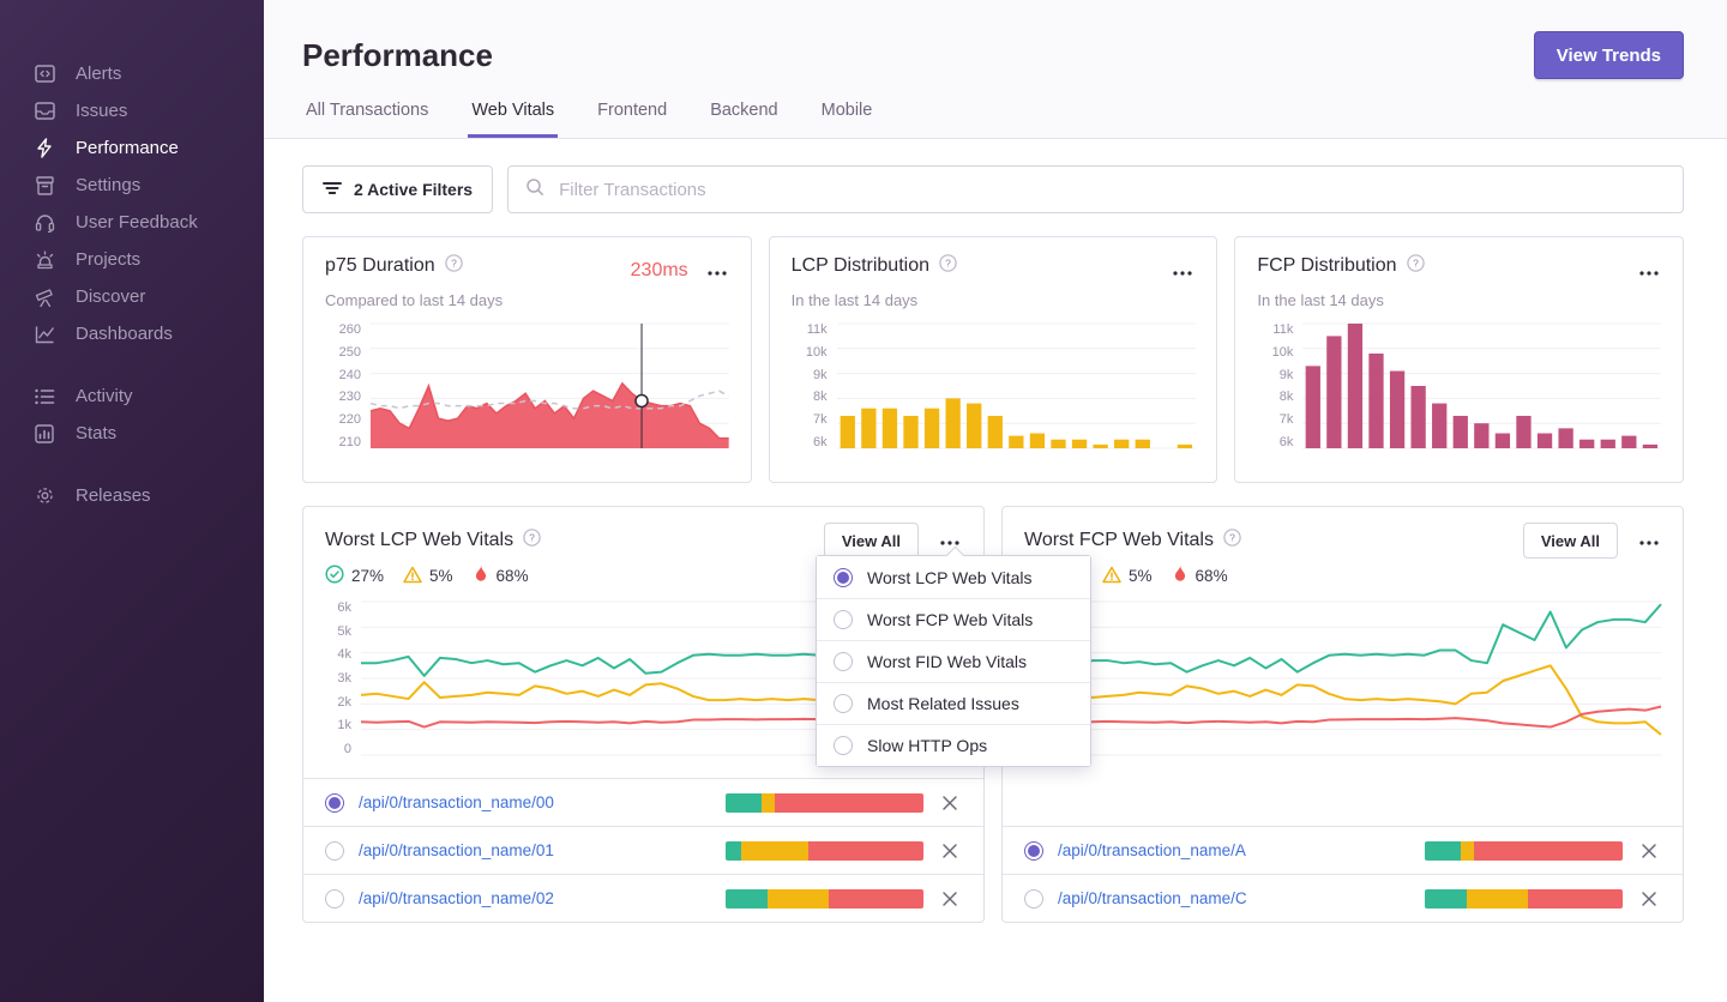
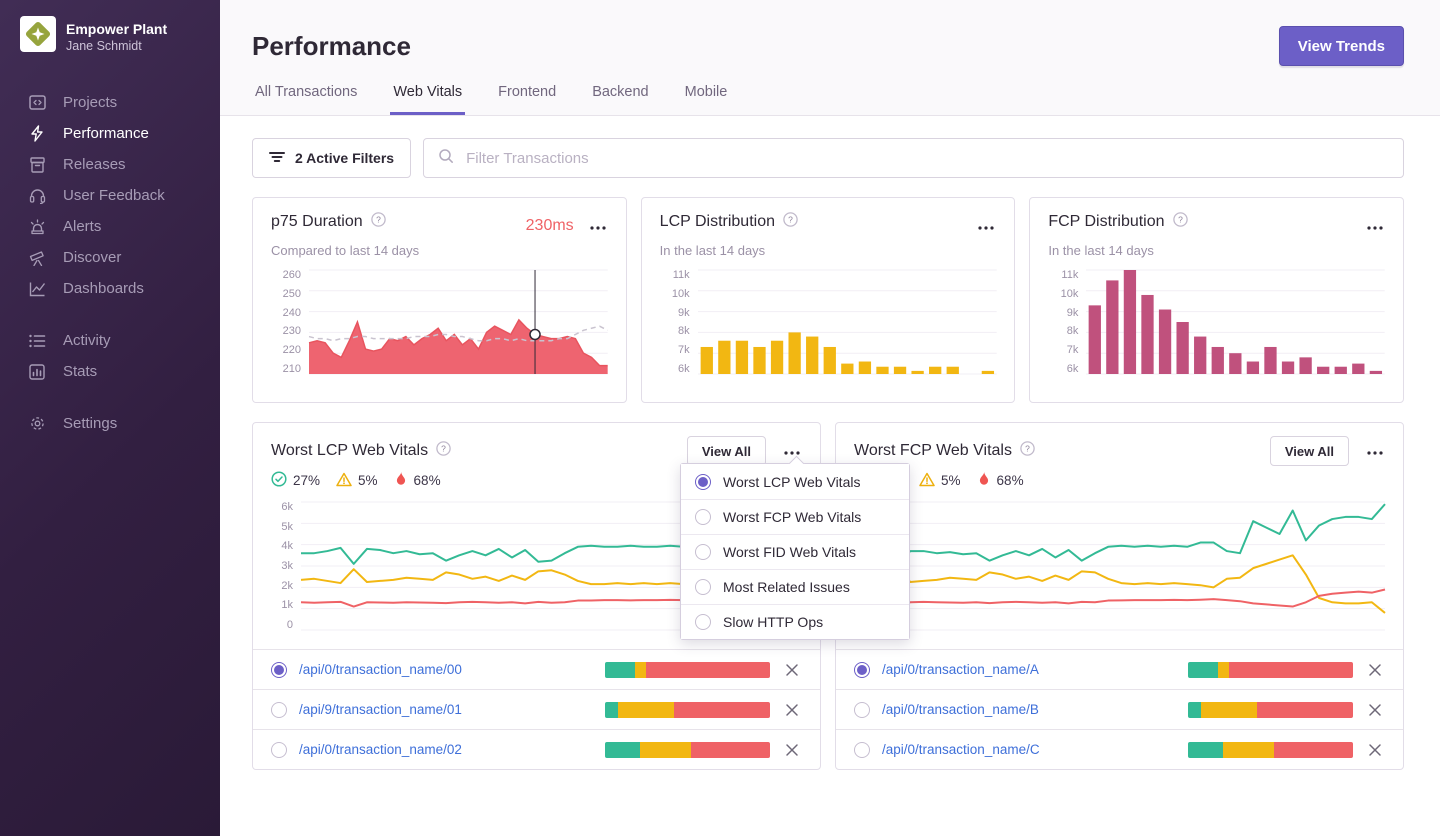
+ Empower Plant
+ Jane Schmidt
- Alerts
+ Projects
- Issues
  Performance
- Settings
+ Releases
  User Feedback
- Projects
+ Alerts
  Discover
  Dashboards
  Activity
  Stats
- Releases
+ Settings
  Performance
  View Trends
  All Transactions
  Web Vitals
  Frontend
  Backend
  Mobile
  2 Active Filters
  Filter Transactions
  p75 Duration
  ?
  230ms
  Compared to last 14 days
  260
  250
  240
  230
  220
  210
  LCP Distribution
  ?
  In the last 14 days
  11k
  10k
  9k
  8k
  7k
  6k
  FCP Distribution
  ?
  In the last 14 days
  11k
  10k
  9k
  8k
  7k
  6k
  Worst LCP Web Vitals
  ?
  View All
  27%
  5%
  68%
  6k
  5k
  4k
  3k
  2k
  1k
  0
  /api/0/transaction_name/00
- /api/0/transaction_name/01
+ /api/9/transaction_name/01
  /api/0/transaction_name/02
  Worst FCP Web Vitals
  ?
  View All
  5%
  68%
  /api/0/transaction_name/A
+ /api/0/transaction_name/B
  /api/0/transaction_name/C
  Worst LCP Web Vitals
  Worst FCP Web Vitals
  Worst FID Web Vitals
  Most Related Issues
  Slow HTTP Ops
